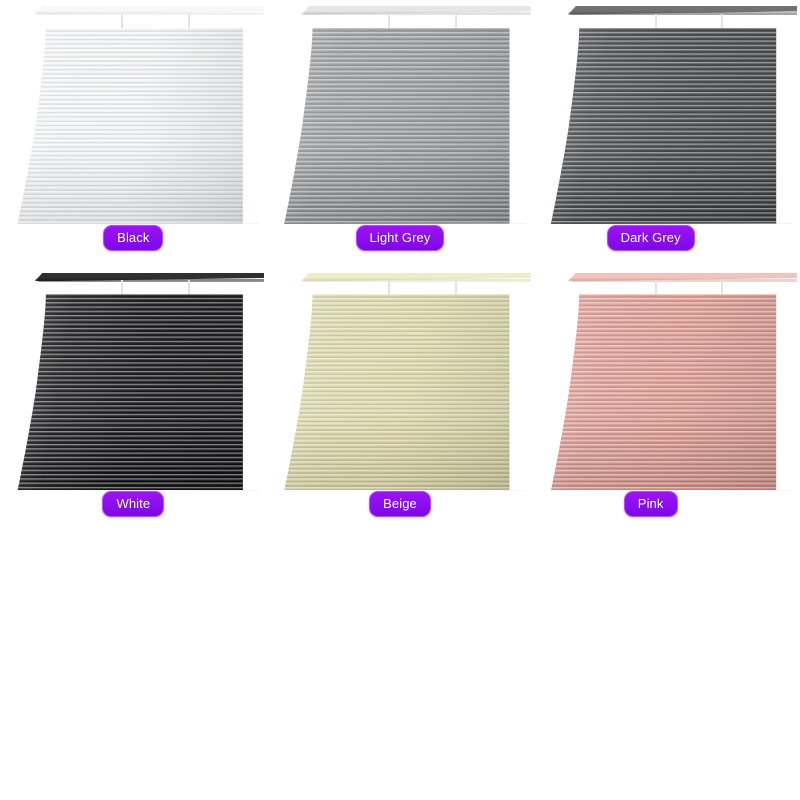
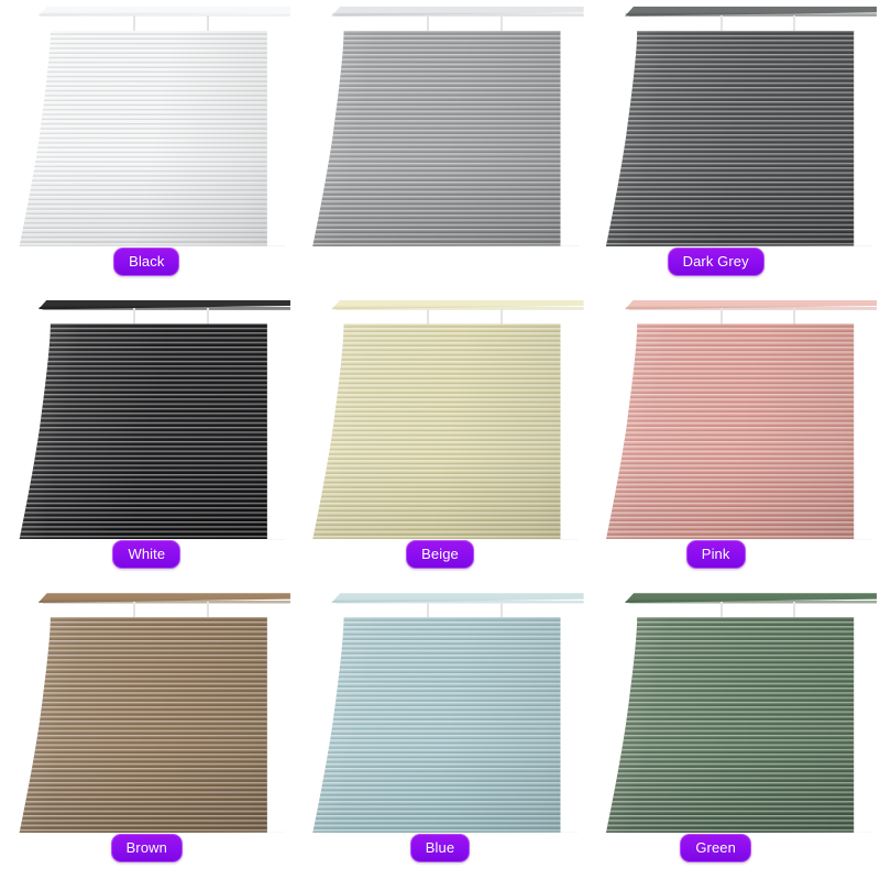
  Black
- Light Grey
  Dark Grey
  White
  Beige
  Pink
+ Brown
+ Blue
+ Green
